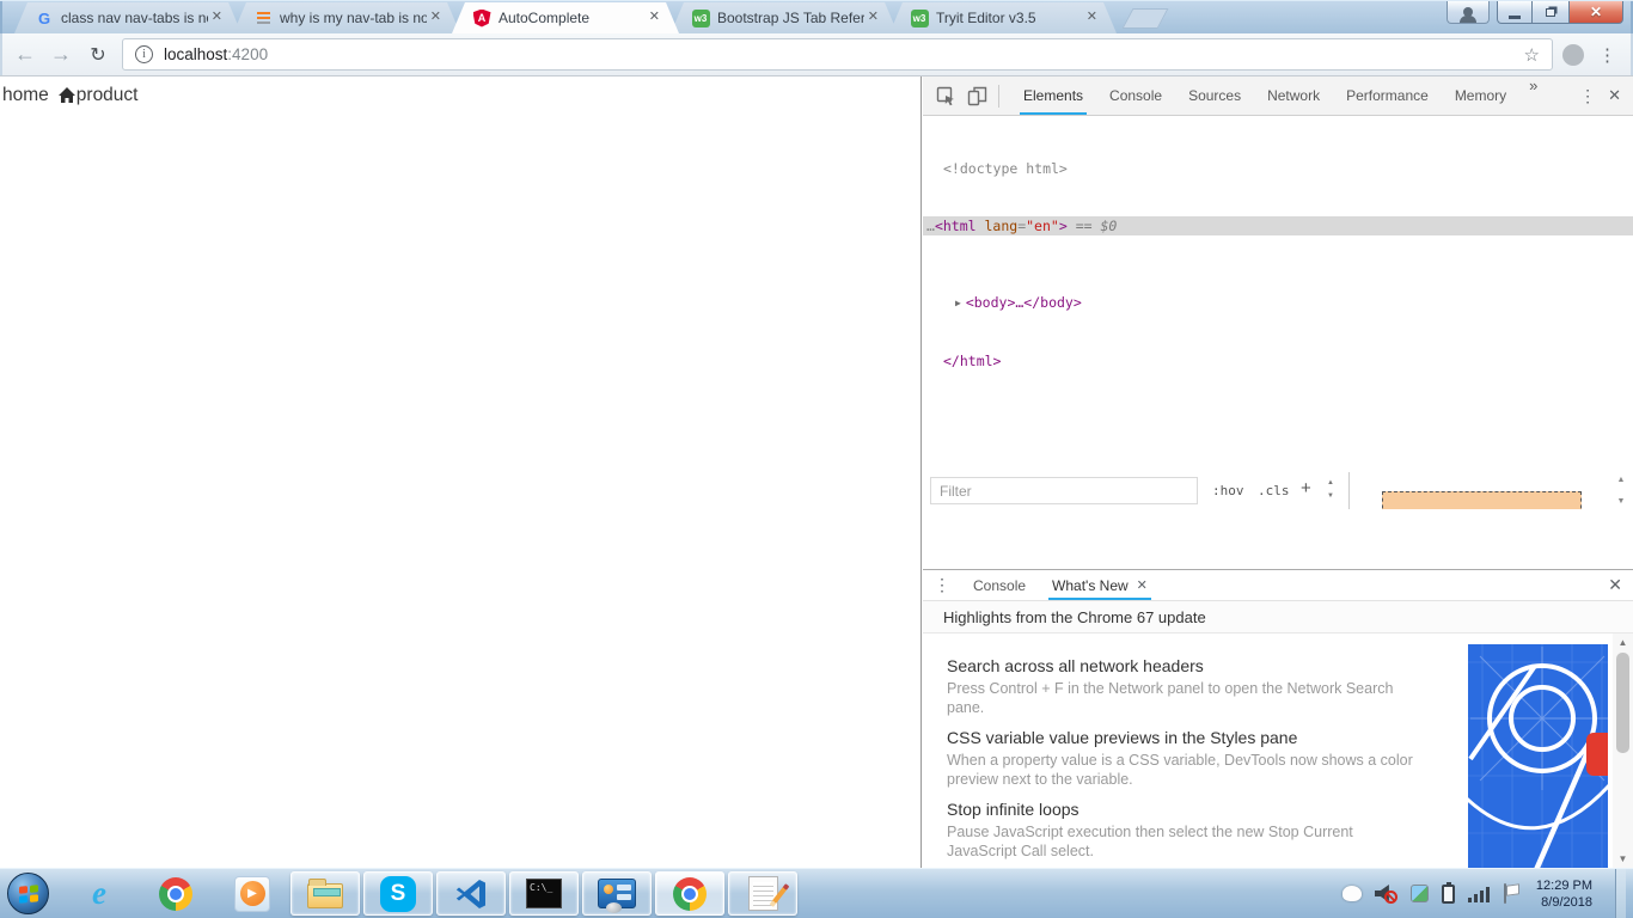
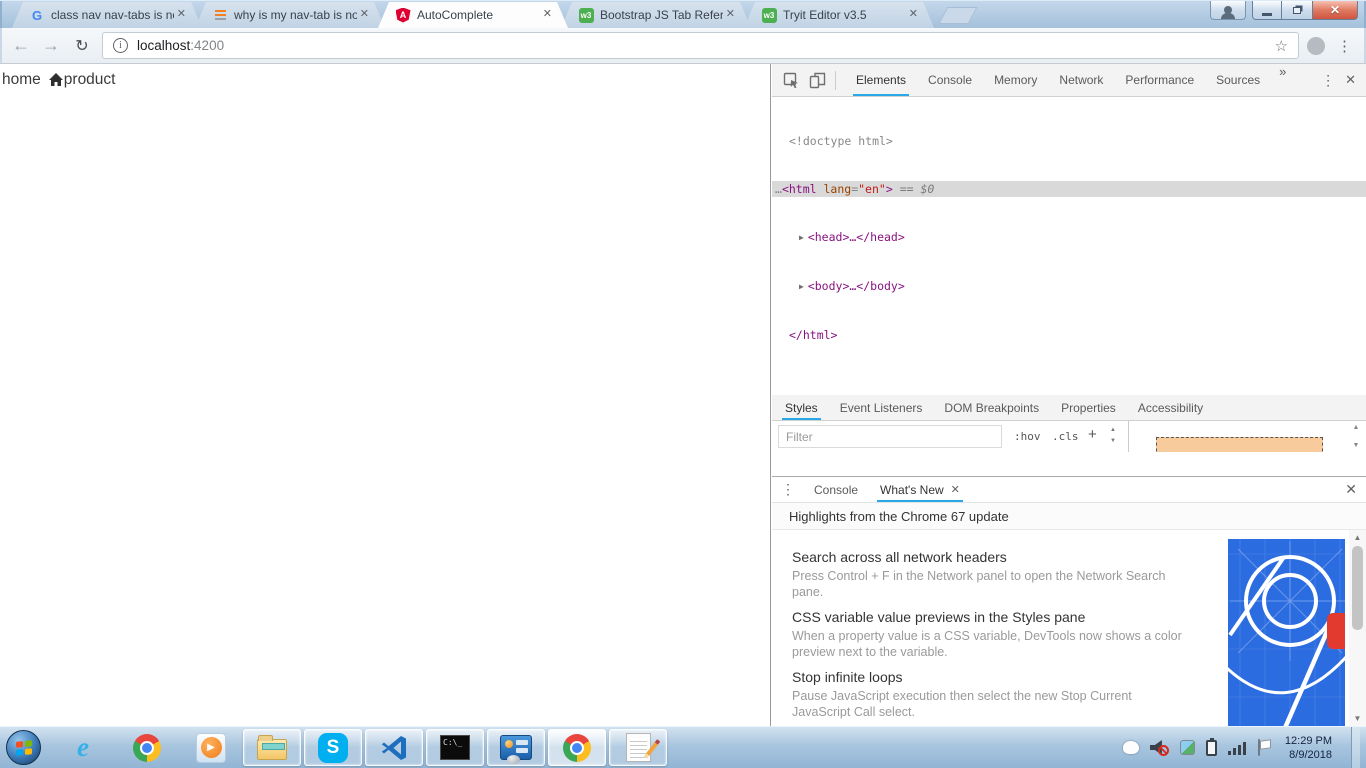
  G
  class nav nav-tabs is n
  ✕
  why is my nav-tab is no
  ✕
  A
  AutoComplete
  ✕
  w3
  Bootstrap JS Tab Refer
  ✕
  w3
  Tryit Editor v3.5
  ✕
  ✕
  ←
  →
  ↻
  i
  localhost:4200
  ☆
  ⋮
  home
  product
  Elements
  Console
- Sources
+ Memory
  Network
  Performance
- Memory
+ Sources
  »
  ⋮
  ✕
  <!doctype html>
  …<html lang="en"> == $0
+ ▶ <head>…</head>
  ▶ <body>…</body>
  </html>
+ Styles
+ Event Listeners
+ DOM Breakpoints
+ Properties
+ Accessibility
  Filter
  :hov
  .cls
  +
  ⋮
  Console
  What's New
  ✕
  ✕
  Highlights from the Chrome 67 update
  Search across all network headers
  Press Control + F in the Network panel to open the Network Search pane.
  CSS variable value previews in the Styles pane
  When a property value is a CSS variable, DevTools now shows a color preview next to the variable.
  Stop infinite loops
  Pause JavaScript execution then select the new Stop Current JavaScript Call select.
  ▲
  ▼
  e
  ▶
  S
  C:\_
  12:29 PM
  8/9/2018
